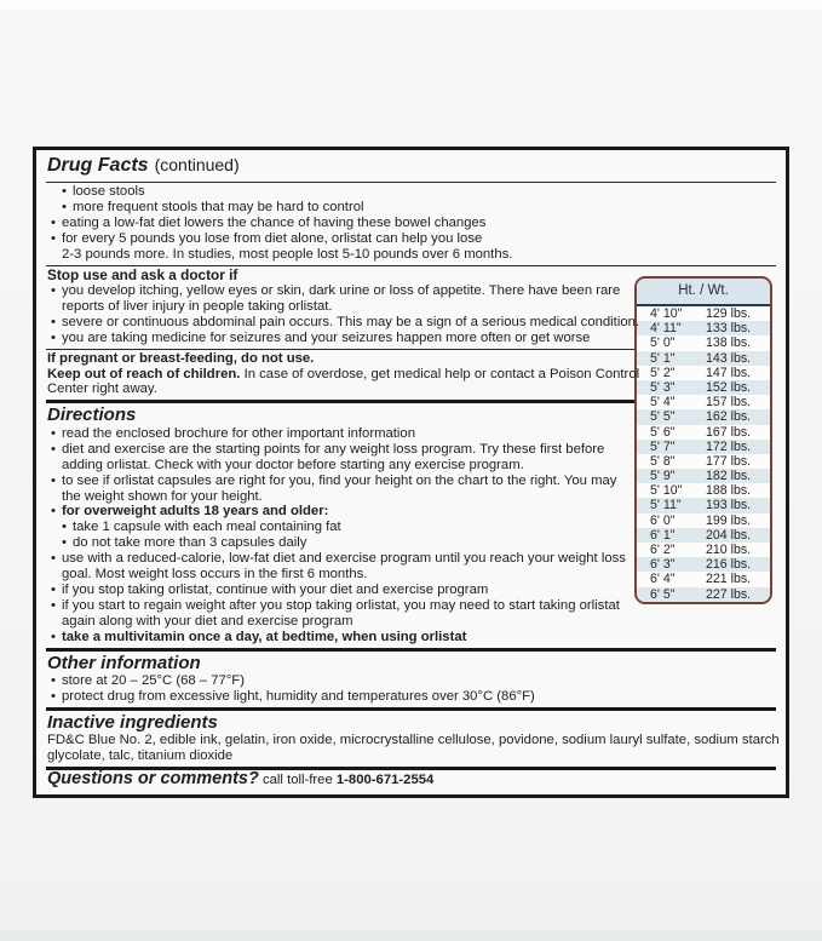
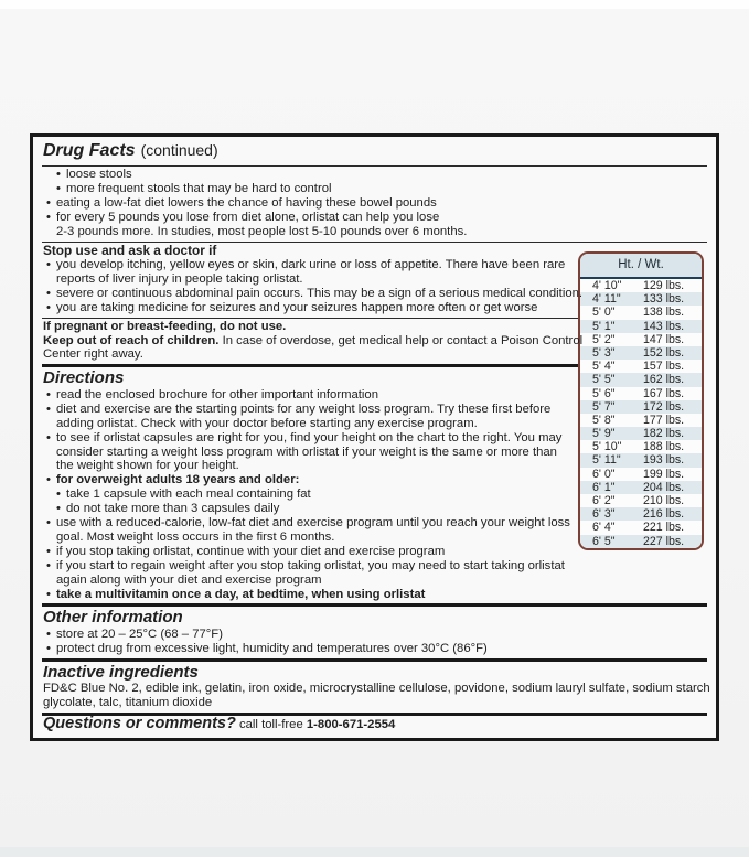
  Drug Facts (continued)
  Ht. / Wt.
  4' 10"
  129 lbs.
  4' 11"
  133 lbs.
  5' 0"
  138 lbs.
  5' 1"
  143 lbs.
  5' 2"
  147 lbs.
  5' 3"
  152 lbs.
  5' 4"
  157 lbs.
  5' 5"
  162 lbs.
  5' 6"
  167 lbs.
  5' 7"
  172 lbs.
  5' 8"
  177 lbs.
  5' 9"
  182 lbs.
  5' 10"
  188 lbs.
  5' 11"
  193 lbs.
  6' 0"
  199 lbs.
  6' 1"
  204 lbs.
  6' 2"
  210 lbs.
  6' 3"
  216 lbs.
  6' 4"
  221 lbs.
  6' 5"
  227 lbs.
  •
  loose stools
  •
  more frequent stools that may be hard to control
  •
- eating a low-fat diet lowers the chance of having these bowel changes
+ eating a low-fat diet lowers the chance of having these bowel pounds
  •
  for every 5 pounds you lose from diet alone, orlistat can help you lose
  2-3 pounds more. In studies, most people lost 5-10 pounds over 6 months.
  Stop use and ask a doctor if
  •
  you develop itching, yellow eyes or skin, dark urine or loss of appetite. There have been rare
  reports of liver injury in people taking orlistat.
  •
  severe or continuous abdominal pain occurs. This may be a sign of a serious medical condition.
  •
  you are taking medicine for seizures and your seizures happen more often or get worse
  If pregnant or breast-feeding, do not use.
  Keep out of reach of children. In case of overdose, get medical help or contact a Poison Control
  Center right away.
  Directions
  •
  read the enclosed brochure for other important information
  •
  diet and exercise are the starting points for any weight loss program. Try these first before
  adding orlistat. Check with your doctor before starting any exercise program.
  •
  to see if orlistat capsules are right for you, find your height on the chart to the right. You may
+ consider starting a weight loss program with orlistat if your weight is the same or more than
  the weight shown for your height.
  •
  for overweight adults 18 years and older:
  •
  take 1 capsule with each meal containing fat
  •
  do not take more than 3 capsules daily
  •
  use with a reduced-calorie, low-fat diet and exercise program until you reach your weight loss
  goal. Most weight loss occurs in the first 6 months.
  •
  if you stop taking orlistat, continue with your diet and exercise program
  •
  if you start to regain weight after you stop taking orlistat, you may need to start taking orlistat
  again along with your diet and exercise program
  •
  take a multivitamin once a day, at bedtime, when using orlistat
  Other information
  •
  store at 20 – 25°C (68 – 77°F)
  •
  protect drug from excessive light, humidity and temperatures over 30°C (86°F)
  Inactive ingredients
  FD&C Blue No. 2, edible ink, gelatin, iron oxide, microcrystalline cellulose, povidone, sodium lauryl sulfate, sodium starch
  glycolate, talc, titanium dioxide
  Questions or comments? call toll-free 1-800-671-2554
